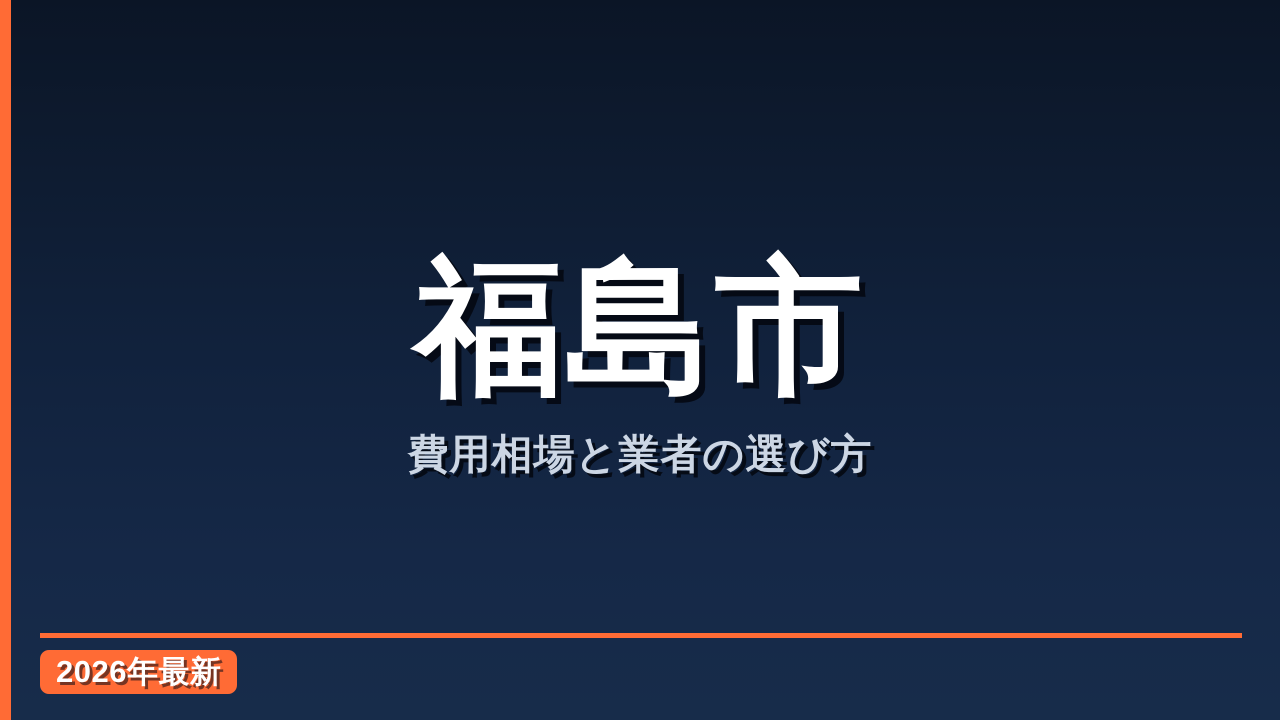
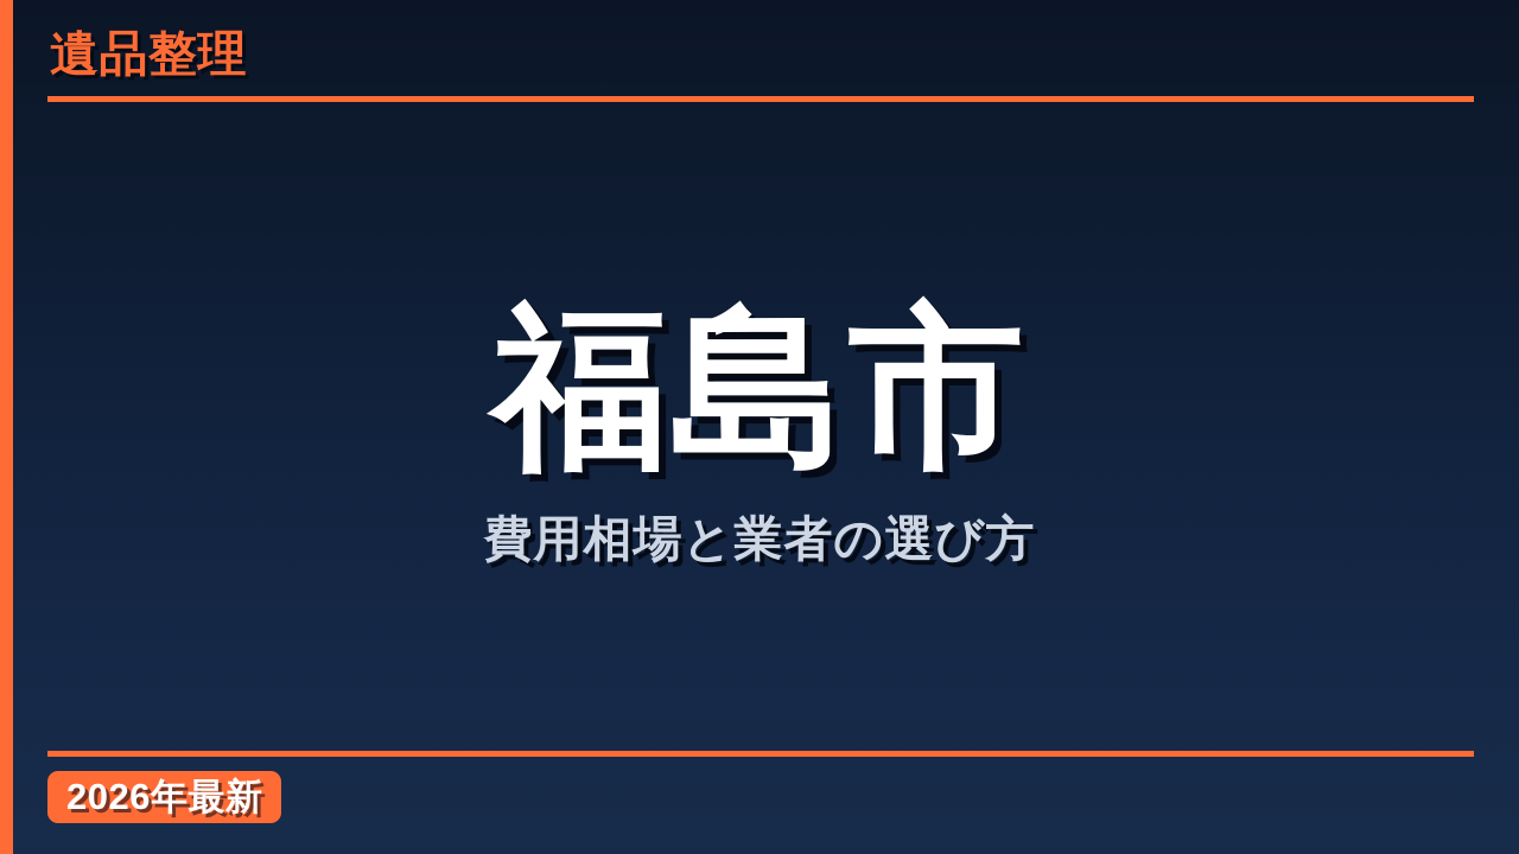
+ 遺品整理
  福島市
  費用相場と業者の選び方
  2026年最新
